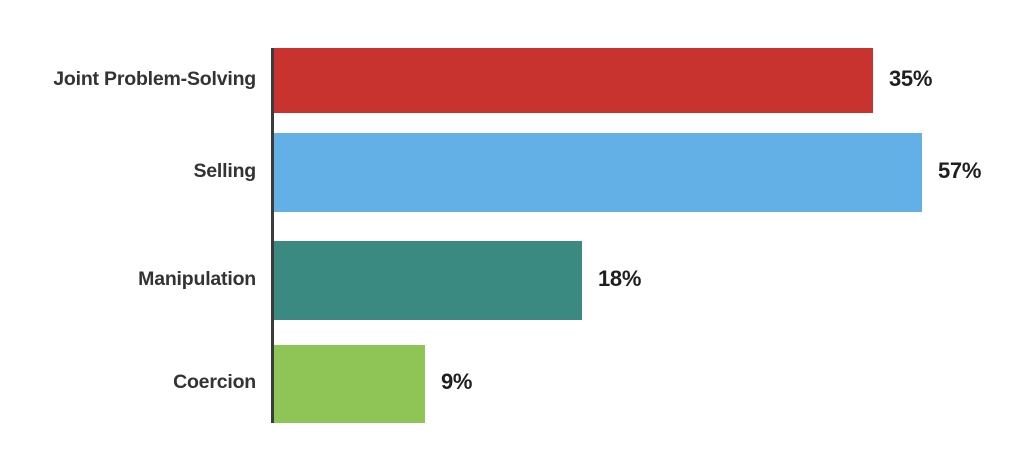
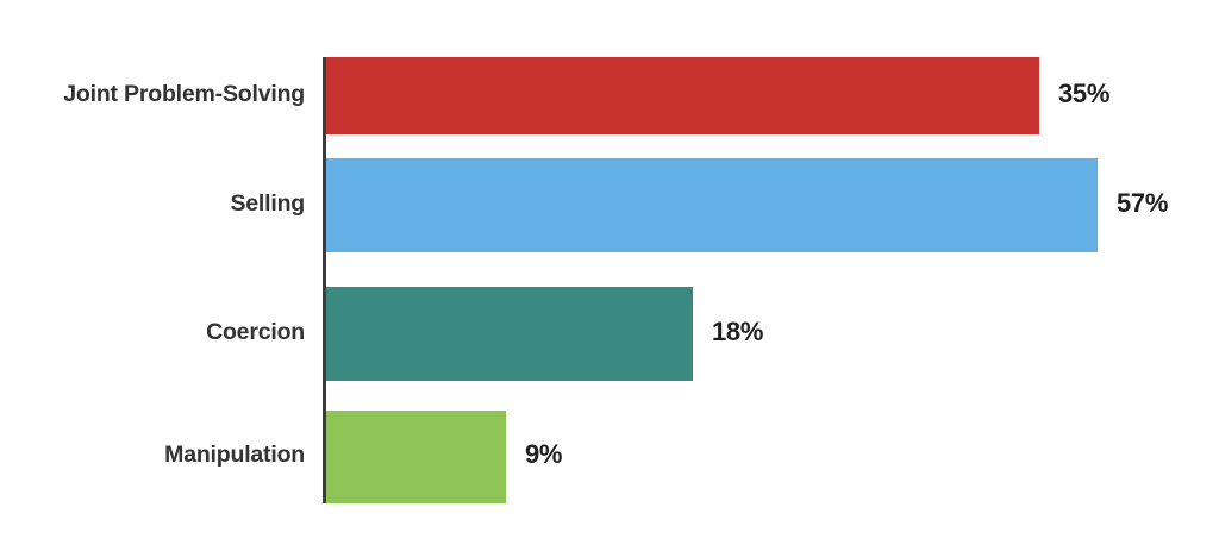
  Joint Problem-Solving
  35%
  Selling
  57%
- Manipulation
+ Coercion
  18%
- Coercion
+ Manipulation
  9%
